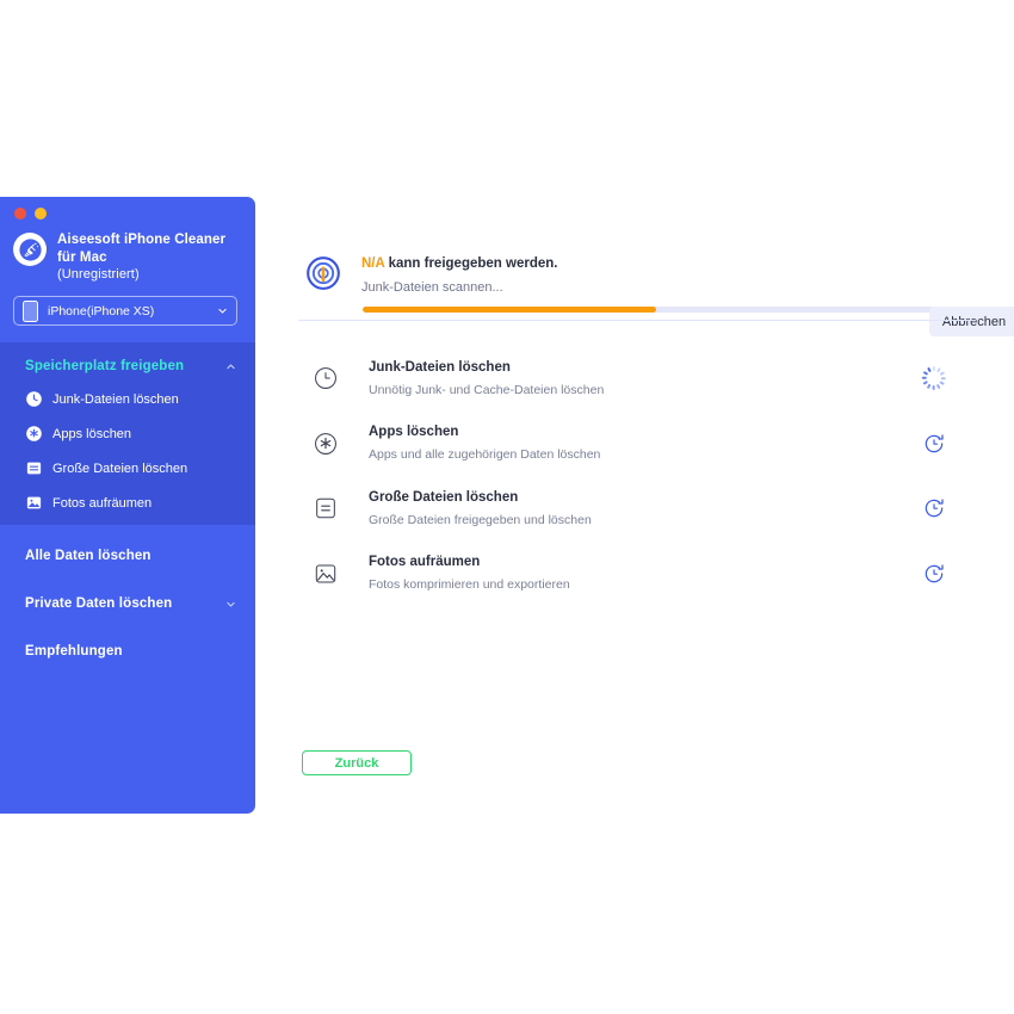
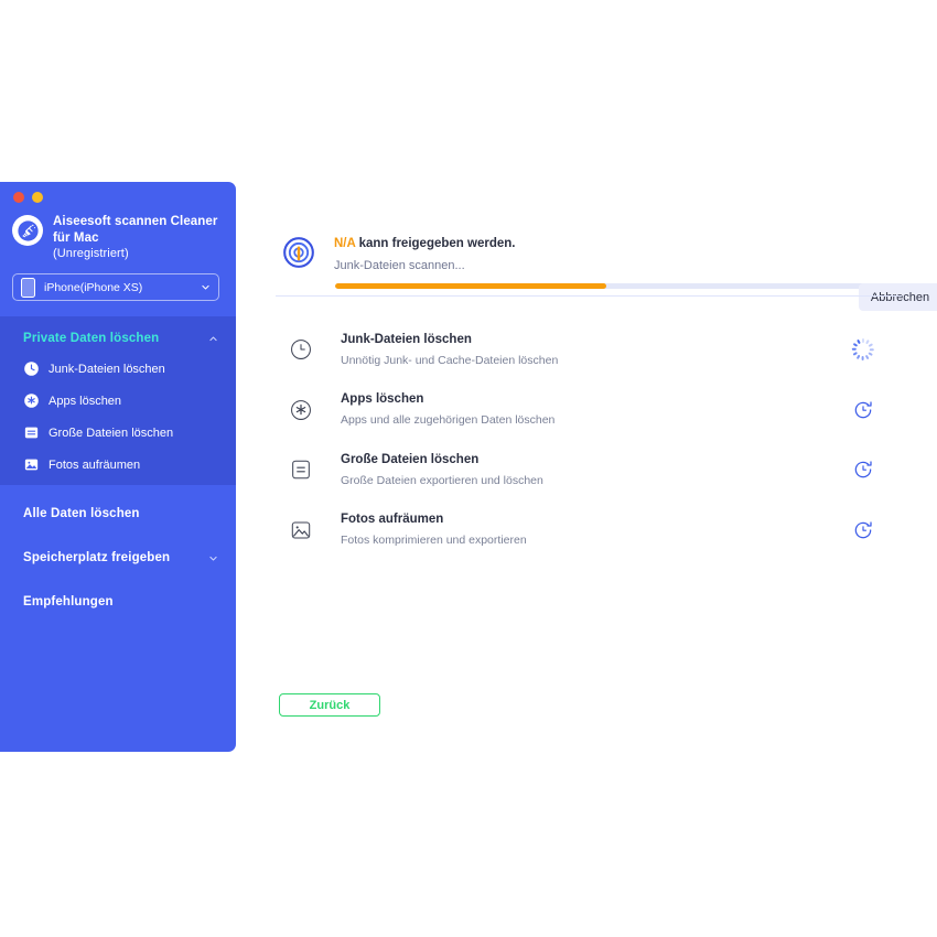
- Aiseesoft iPhone Cleaner für Mac
+ Aiseesoft scannen Cleaner für Mac
  (Unregistriert)
  iPhone(iPhone XS)
- Speicherplatz freigeben
+ Private Daten löschen
  Junk-Dateien löschen
  Apps löschen
  Große Dateien löschen
  Fotos aufräumen
  Alle Daten löschen
- Private Daten löschen
+ Speicherplatz freigeben
  Empfehlungen
  N/A kann freigegeben werden.
  Junk-Dateien scannen...
  Abbrechen
  Junk-Dateien löschen
  Unnötig Junk- und Cache-Dateien löschen
  Apps löschen
  Apps und alle zugehörigen Daten löschen
  Große Dateien löschen
- Große Dateien freigegeben und löschen
+ Große Dateien exportieren und löschen
  Fotos aufräumen
  Fotos komprimieren und exportieren
  Zurück
